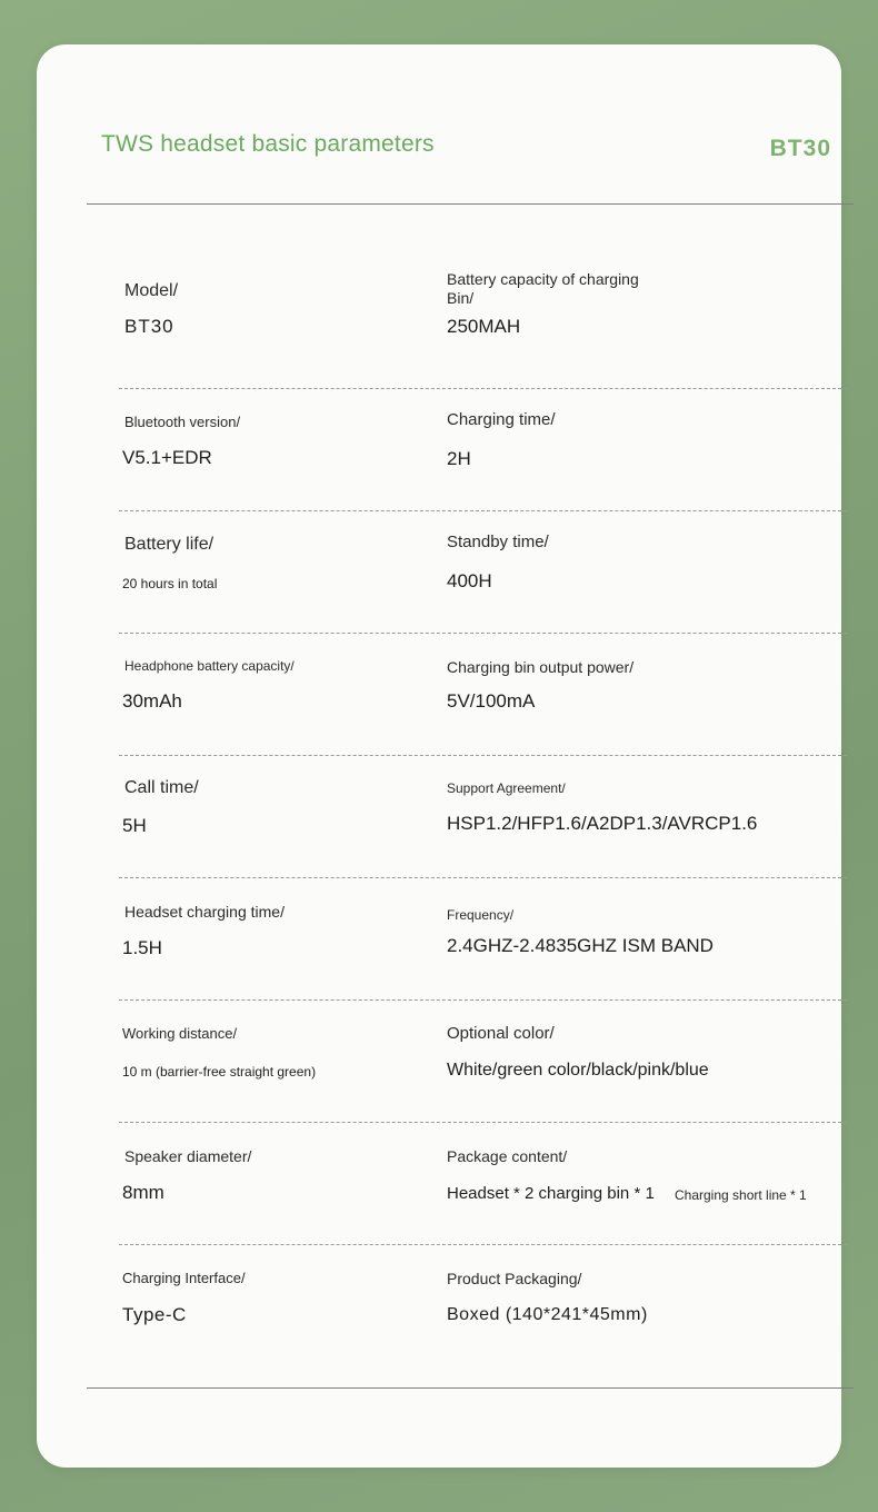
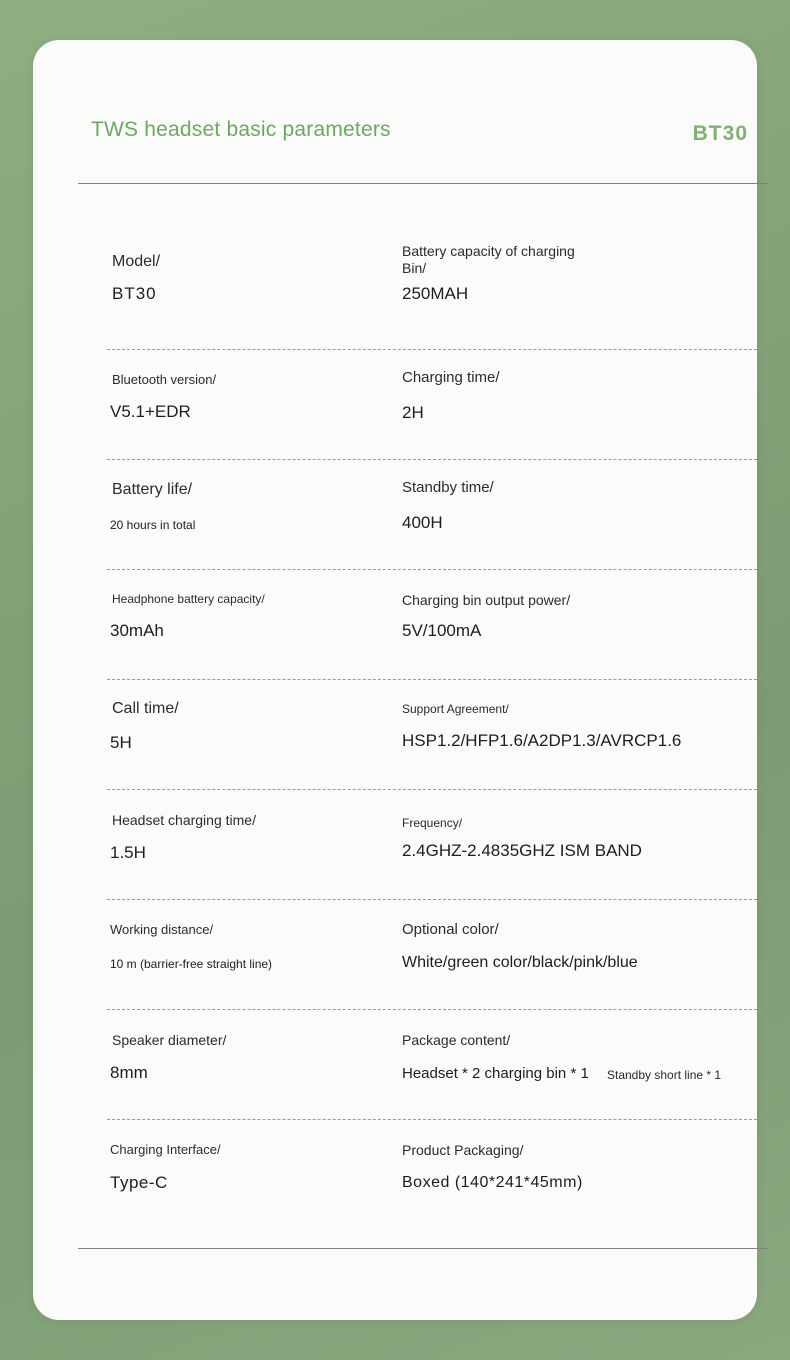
  TWS headset basic parameters
  BT30
  Model/
  BT30
  Battery capacity of charging
  Bin/
  250MAH
  Bluetooth version/
  V5.1+EDR
  Charging time/
  2H
  Battery life/
  20 hours in total
  Standby time/
  400H
  Headphone battery capacity/
  30mAh
  Charging bin output power/
  5V/100mA
  Call time/
  5H
  Support Agreement/
  HSP1.2/HFP1.6/A2DP1.3/AVRCP1.6
  Headset charging time/
  1.5H
  Frequency/
  2.4GHZ-2.4835GHZ ISM BAND
  Working distance/
- 10 m (barrier-free straight green)
+ 10 m (barrier-free straight line)
  Optional color/
  White/green color/black/pink/blue
  Speaker diameter/
  8mm
  Package content/
  Headset * 2 charging bin * 1
- Charging short line * 1
+ Standby short line * 1
  Charging Interface/
  Type-C
  Product Packaging/
  Boxed (140*241*45mm)
